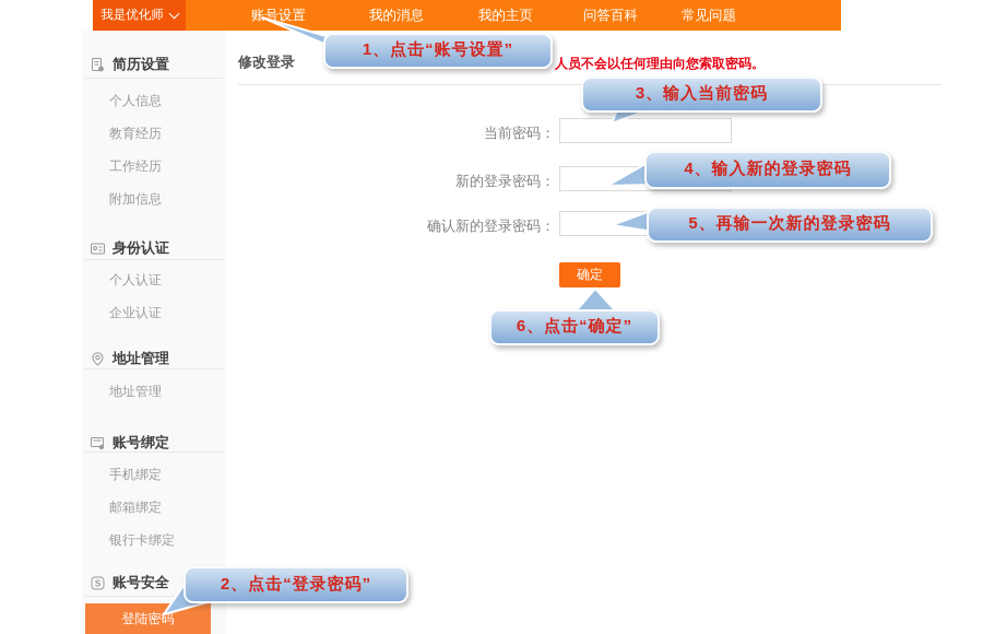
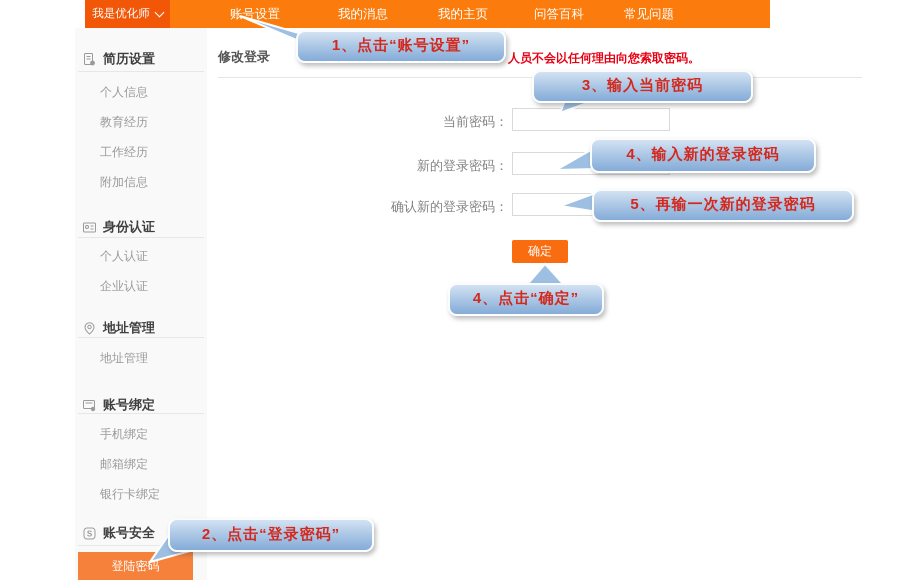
  账号设置
  我的消息
  我的主页
  问答百科
  常见问题
  我是优化师
  简历设置
  个人信息
  教育经历
  工作经历
  附加信息
  身份认证
  个人认证
  企业认证
  地址管理
  地址管理
  账号绑定
  手机绑定
  邮箱绑定
  银行卡绑定
  S
  账号安全
  登陆密码
  修改登录
  人员不会以任何理由向您索取密码。
  当前密码：
  新的登录密码：
  确认新的登录密码：
  确定
  1、点击“账号设置”
  2、点击“登录密码”
  3、输入当前密码
  4、输入新的登录密码
  5、再输一次新的登录密码
- 6、点击“确定”
+ 4、点击“确定”
